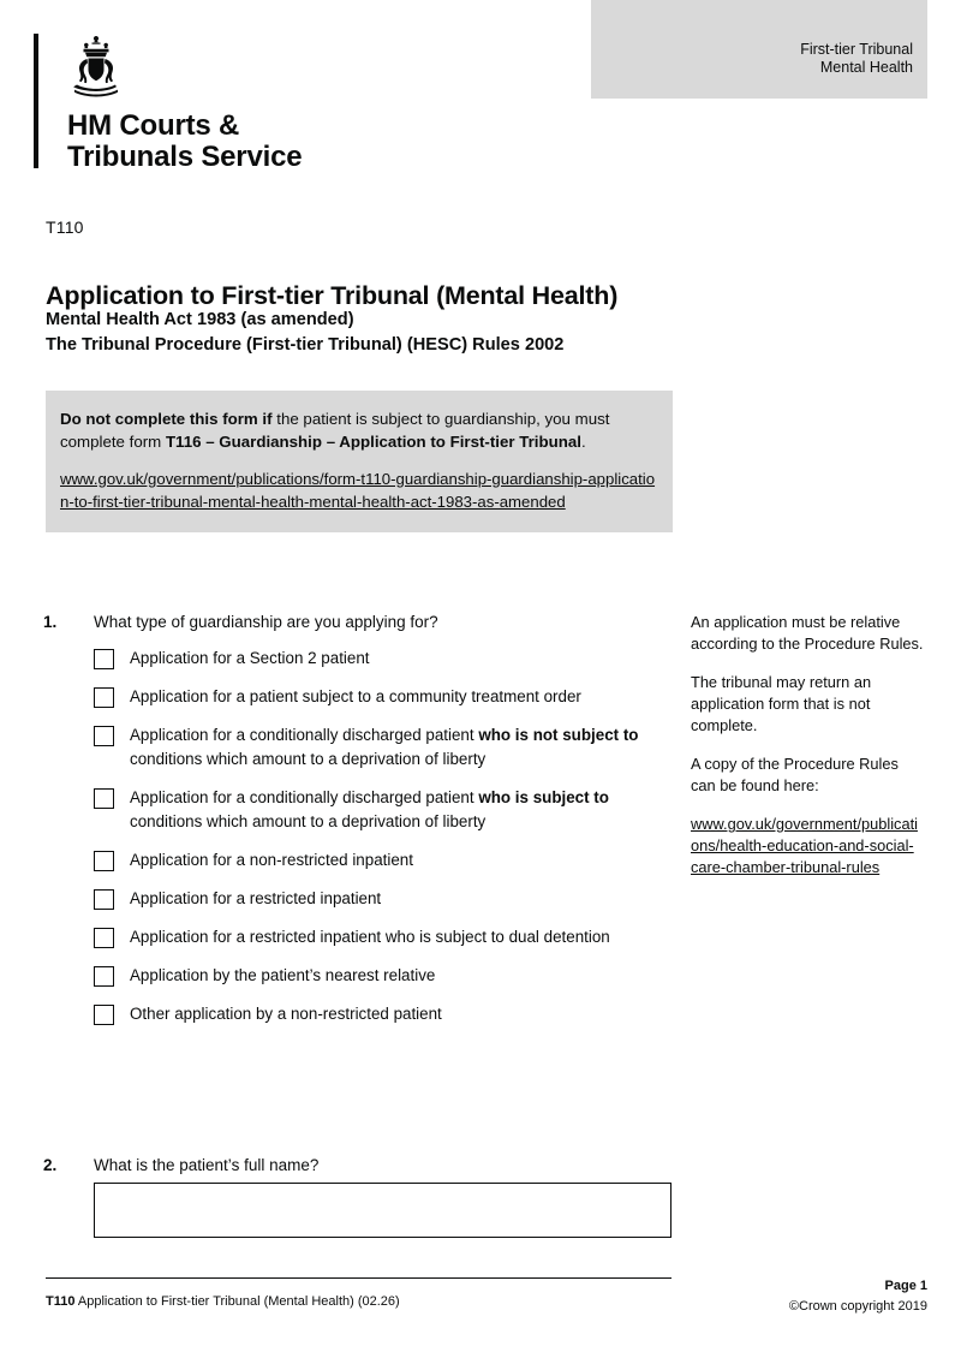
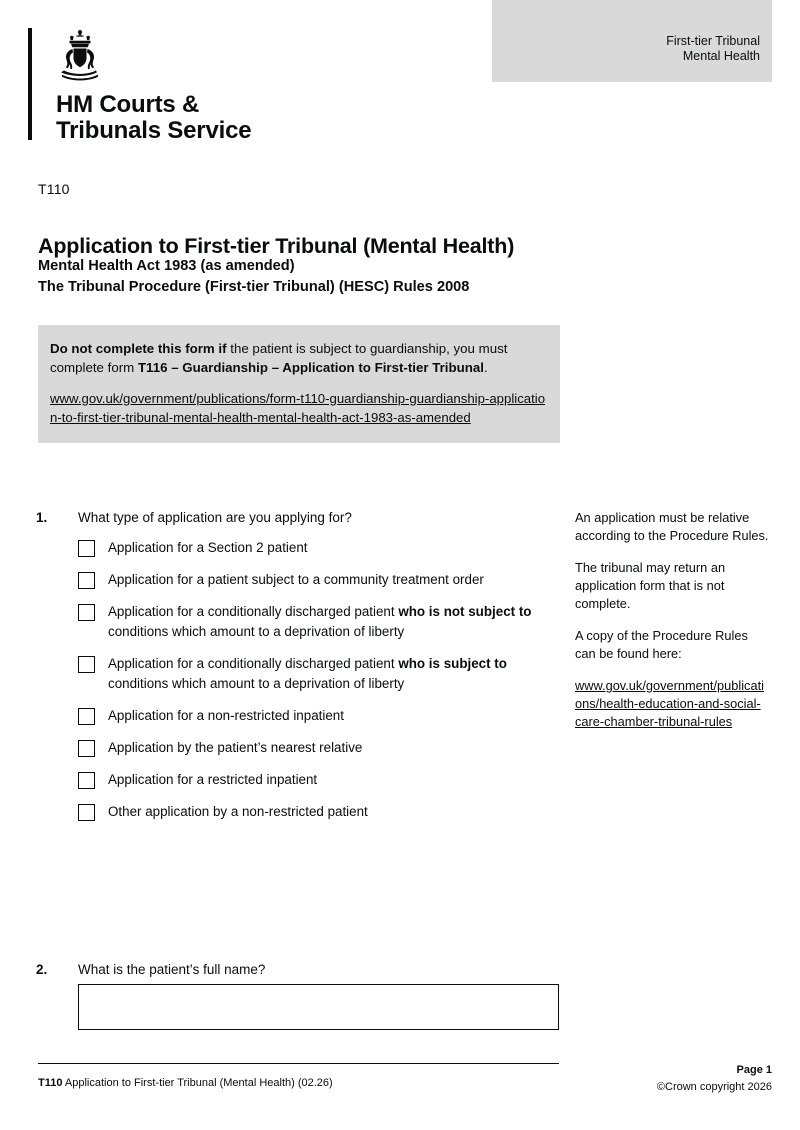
  First-tier Tribunal
  Mental Health
  HM Courts &
  Tribunals Service
  T110
  Application to First-tier Tribunal (Mental Health)
  Mental Health Act 1983 (as amended)
- The Tribunal Procedure (First-tier Tribunal) (HESC) Rules 2002
+ The Tribunal Procedure (First-tier Tribunal) (HESC) Rules 2008
  Do not complete this form if the patient is subject to guardianship, you must complete form T116 – Guardianship – Application to First-tier Tribunal.
  www.gov.uk/government/publications/form-t110-guardianship-guardianship-application-to-first-tier-tribunal-mental-health-mental-health-act-1983-as-amended
  1.
- What type of guardianship are you applying for?
+ What type of application are you applying for?
  Application for a Section 2 patient
  Application for a patient subject to a community treatment order
  Application for a conditionally discharged patient who is not subject to conditions which amount to a deprivation of liberty
  Application for a conditionally discharged patient who is subject to conditions which amount to a deprivation of liberty
  Application for a non-restricted inpatient
- Application for a restricted inpatient
+ Application by the patient’s nearest relative
- Application for a restricted inpatient who is subject to dual detention
- Application by the patient’s nearest relative
+ Application for a restricted inpatient
  Other application by a non-restricted patient
  2.
  What is the patient’s full name?
  An application must be relative according to the Procedure Rules.
  The tribunal may return an application form that is not complete.
  A copy of the Procedure Rules can be found here:
  www.gov.uk/government/publications/health-education-and-social-care-chamber-tribunal-rules
  T110 Application to First-tier Tribunal (Mental Health) (02.26)
  Page 1
- ©Crown copyright 2019
+ ©Crown copyright 2026
